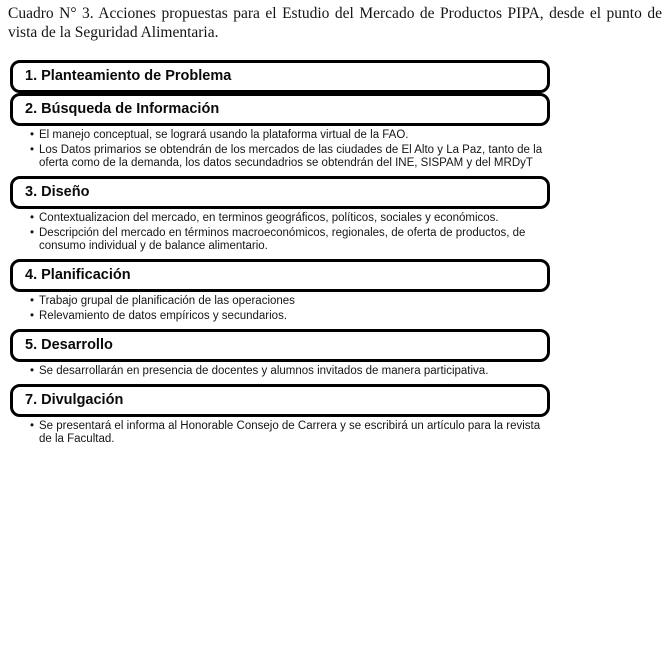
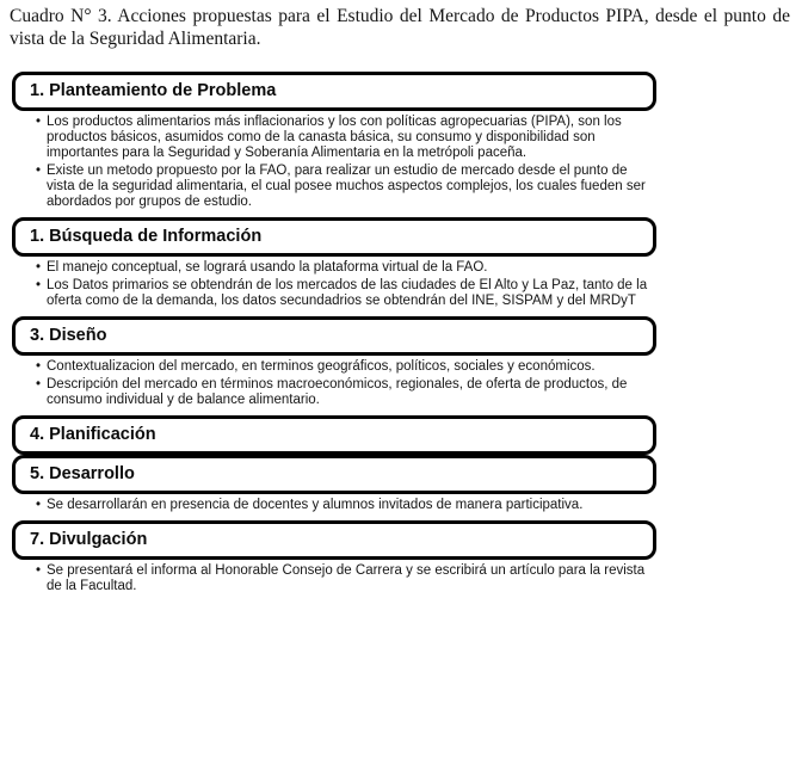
  Cuadro N° 3. Acciones propuestas para el Estudio del Mercado de Productos PIPA, desde el punto de vista de la Seguridad Alimentaria.
  1. Planteamiento de Problema
+ Los productos alimentarios más inflacionarios y los con políticas agropecuarias (PIPA), son los productos básicos, asumidos como de la canasta básica, su consumo y disponibilidad son importantes para la Seguridad y Soberanía Alimentaria en la metrópoli paceña.
+ Existe un metodo propuesto por la FAO, para realizar un estudio de mercado desde el punto de vista de la seguridad alimentaria, el cual posee muchos aspectos complejos, los cuales fueden ser abordados por grupos de estudio.
- 2. Búsqueda de Información
+ 1. Búsqueda de Información
  El manejo conceptual, se logrará usando la plataforma virtual de la FAO.
  Los Datos primarios se obtendrán de los mercados de las ciudades de El Alto y La Paz, tanto de la oferta como de la demanda, los datos secundadrios se obtendrán del INE, SISPAM y del MRDyT
  3. Diseño
  Contextualizacion del mercado, en terminos geográficos, políticos, sociales y económicos.
  Descripción del mercado en términos macroeconómicos, regionales, de oferta de productos, de consumo individual y de balance alimentario.
  4. Planificación
- Trabajo grupal de planificación de las operaciones
- Relevamiento de datos empíricos y secundarios.
  5. Desarrollo
  Se desarrollarán en presencia de docentes y alumnos invitados de manera participativa.
  7. Divulgación
  Se presentará el informa al Honorable Consejo de Carrera y se escribirá un artículo para la revista de la Facultad.
